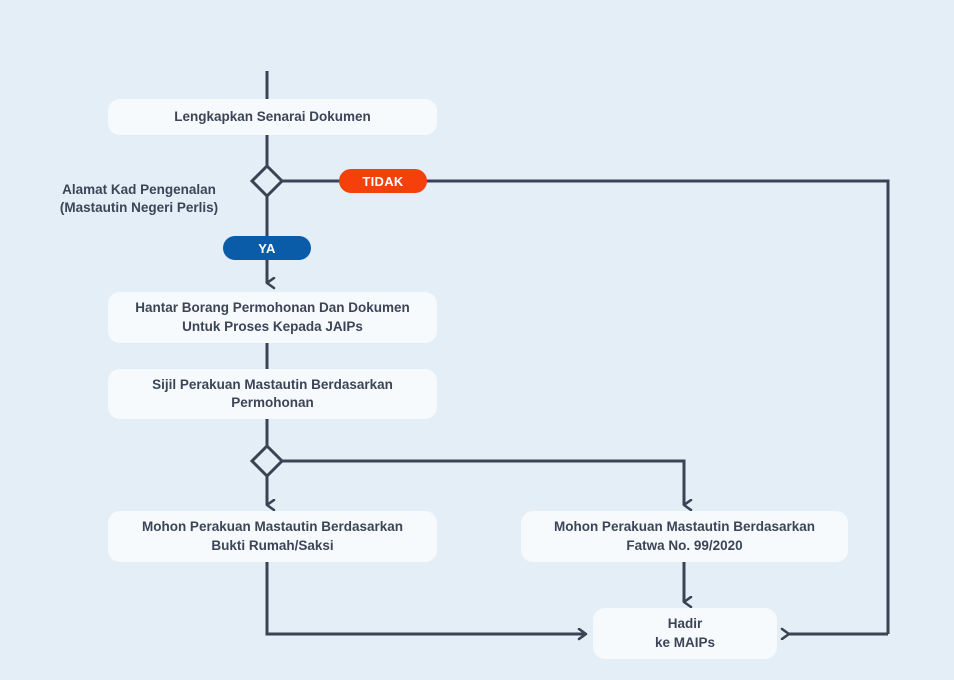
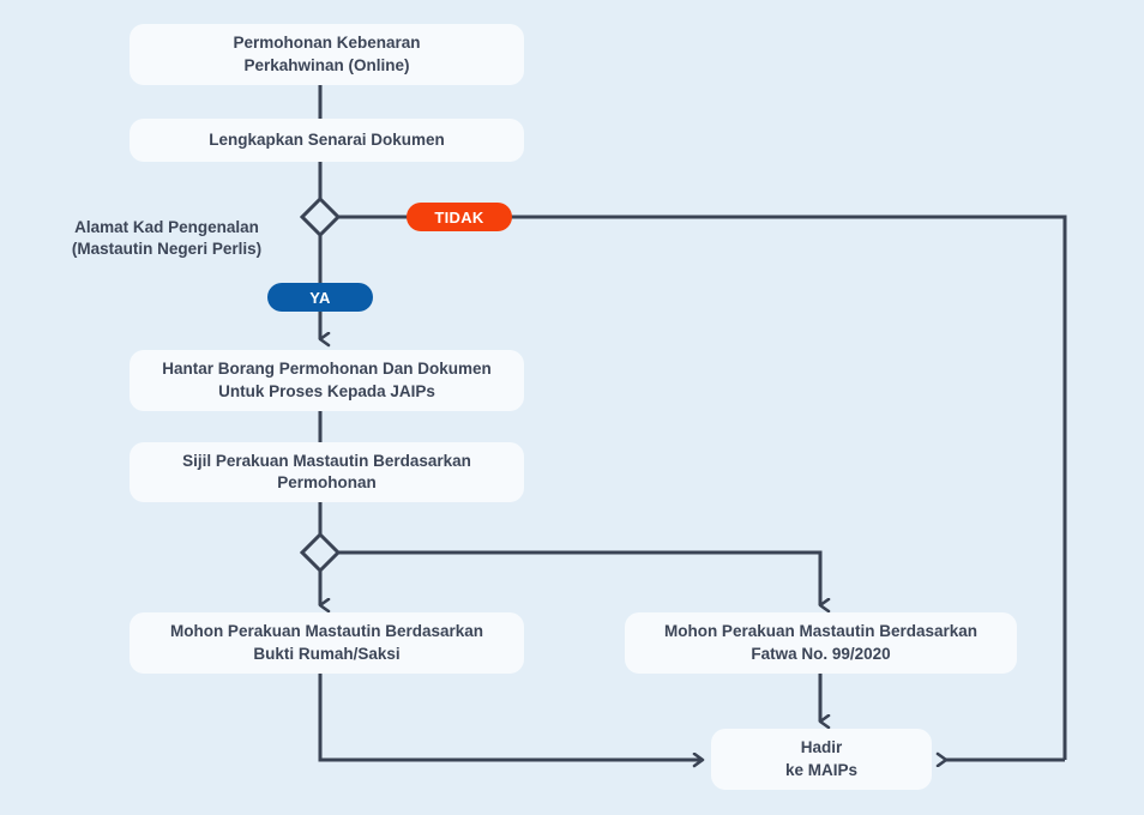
+ Permohonan Kebenaran
+ Perkahwinan (Online)
  Lengkapkan Senarai Dokumen
  Alamat Kad Pengenalan
  (Mastautin Negeri Perlis)
  TIDAK
  YA
  Hantar Borang Permohonan Dan Dokumen
  Untuk Proses Kepada JAIPs
  Sijil Perakuan Mastautin Berdasarkan
  Permohonan
  Mohon Perakuan Mastautin Berdasarkan
  Bukti Rumah/Saksi
  Mohon Perakuan Mastautin Berdasarkan
  Fatwa No. 99/2020
  Hadir
  ke MAIPs
